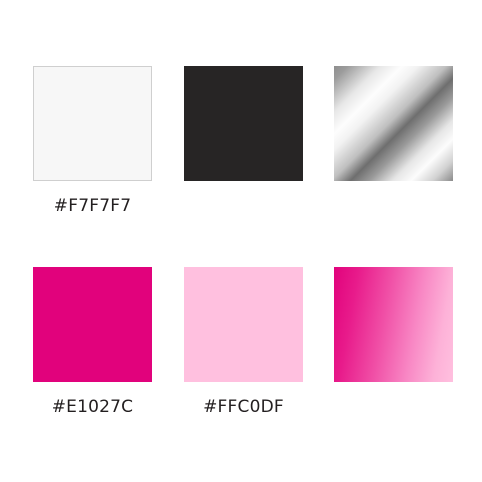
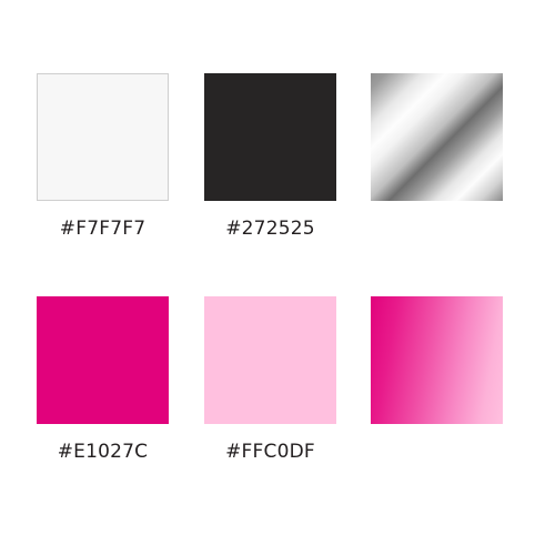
  #F7F7F7
+ #272525
  #E1027C
  #FFC0DF
